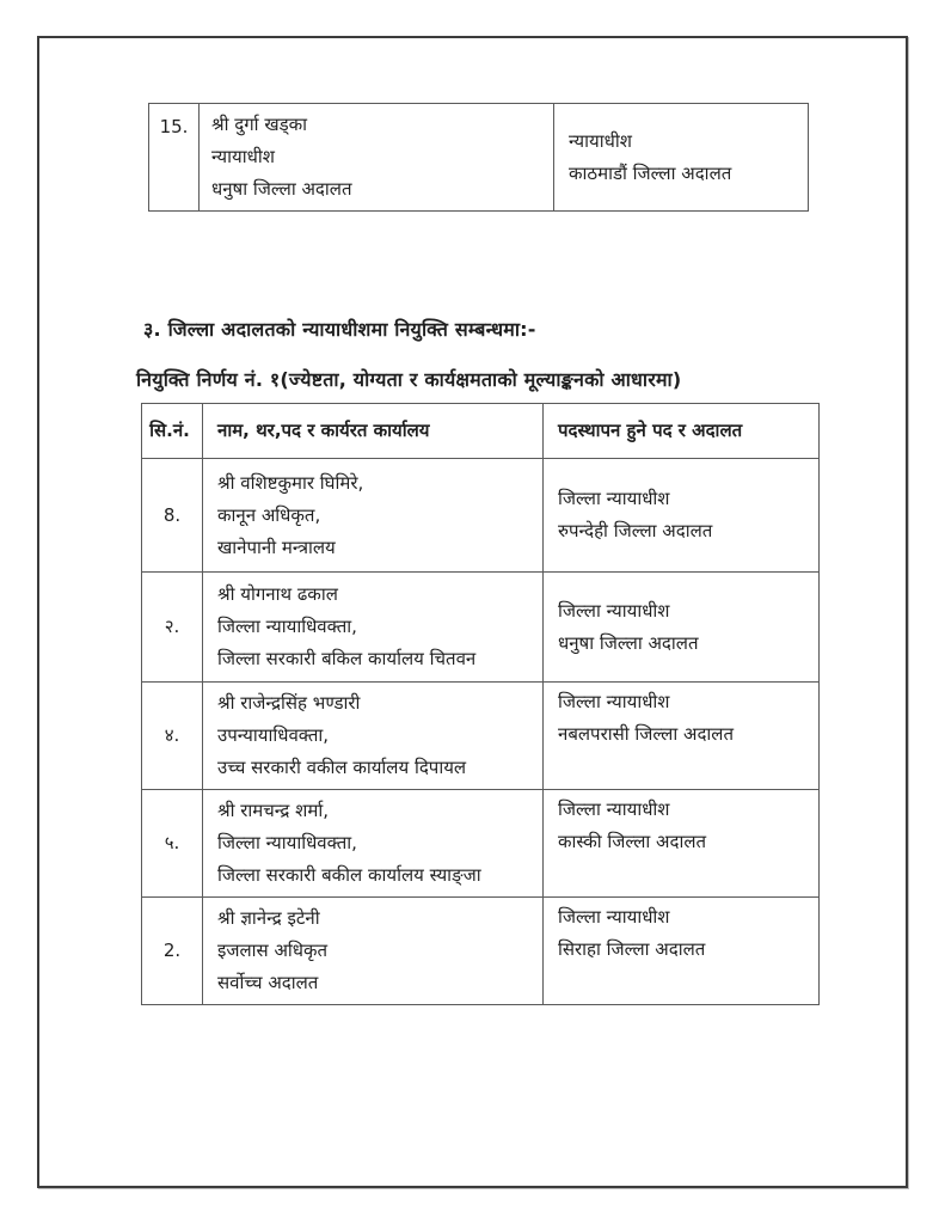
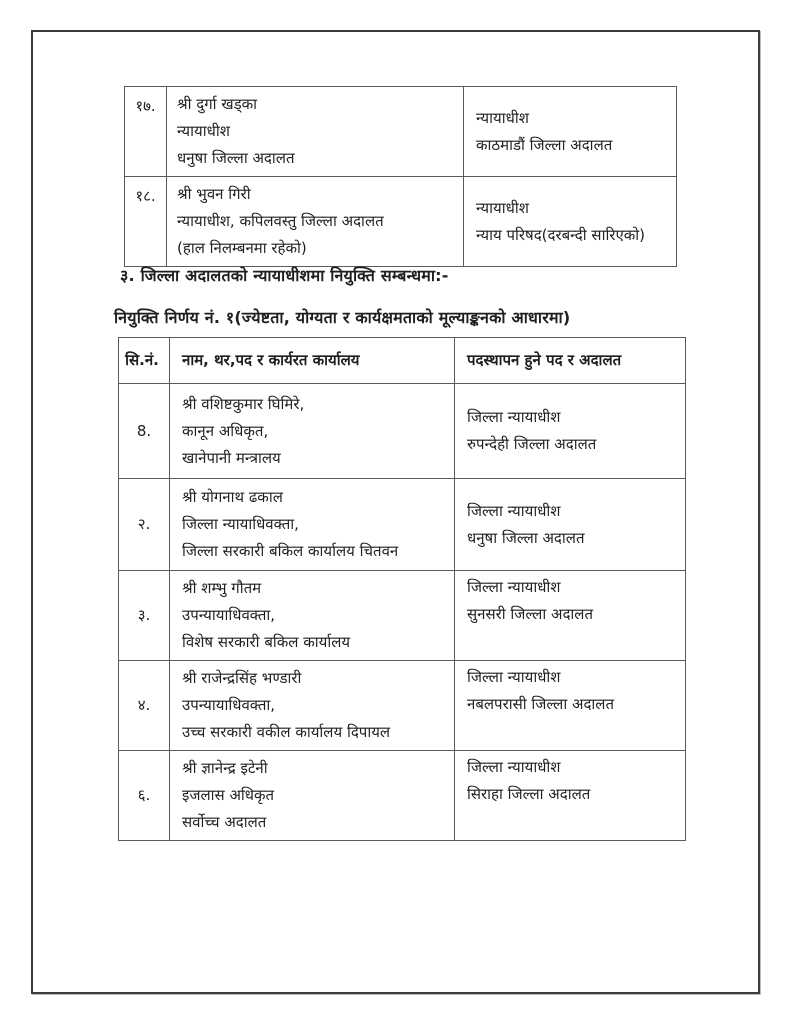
- 15.	श्री दुर्गा खड्का न्यायाधीश धनुषा जिल्ला अदालत	न्यायाधीश काठमाडौं जिल्ला अदालत
+ १७.	श्री दुर्गा खड्का न्यायाधीश धनुषा जिल्ला अदालत	न्यायाधीश काठमाडौं जिल्ला अदालत
+ १८.	श्री भुवन गिरी न्यायाधीश, कपिलवस्तु जिल्ला अदालत (हाल निलम्बनमा रहेको)	न्यायाधीश न्याय परिषद(दरबन्दी सारिएको)
  ३. जिल्ला अदालतको न्यायाधीशमा नियुक्ति सम्बन्धमा:-
  नियुक्ति निर्णय नं. १(ज्येष्टता, योग्यता र कार्यक्षमताको मूल्याङ्कनको आधारमा)
  सि.नं.	नाम, थर,पद र कार्यरत कार्यालय	पदस्थापन हुने पद र अदालत
  8.	श्री वशिष्टकुमार घिमिरे, कानून अधिकृत, खानेपानी मन्त्रालय	जिल्ला न्यायाधीश रुपन्देही जिल्ला अदालत
  २.	श्री योगनाथ ढकाल जिल्ला न्यायाधिवक्ता, जिल्ला सरकारी बकिल कार्यालय चितवन	जिल्ला न्यायाधीश धनुषा जिल्ला अदालत
+ ३.	श्री शम्भु गौतम उपन्यायाधिवक्ता, विशेष सरकारी बकिल कार्यालय	जिल्ला न्यायाधीश सुनसरी जिल्ला अदालत
  ४.	श्री राजेन्द्रसिंह भण्डारी उपन्यायाधिवक्ता, उच्च सरकारी वकील कार्यालय दिपायल	जिल्ला न्यायाधीश नबलपरासी जिल्ला अदालत
- ५.	श्री रामचन्द्र शर्मा, जिल्ला न्यायाधिवक्ता, जिल्ला सरकारी बकील कार्यालय स्याङ्जा	जिल्ला न्यायाधीश कास्की जिल्ला अदालत
- 2.	श्री ज्ञानेन्द्र इटेनी इजलास अधिकृत सर्वोच्च अदालत	जिल्ला न्यायाधीश सिराहा जिल्ला अदालत
+ ६.	श्री ज्ञानेन्द्र इटेनी इजलास अधिकृत सर्वोच्च अदालत	जिल्ला न्यायाधीश सिराहा जिल्ला अदालत
